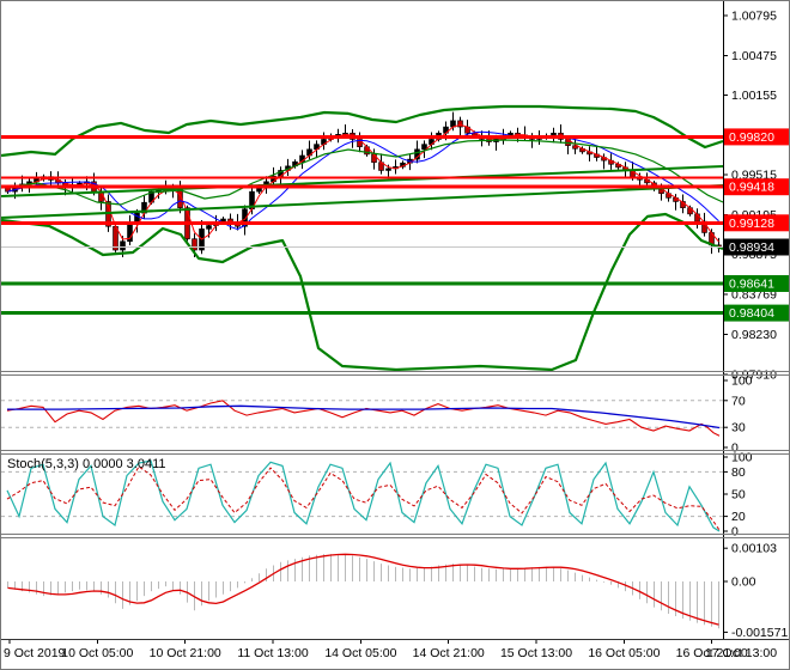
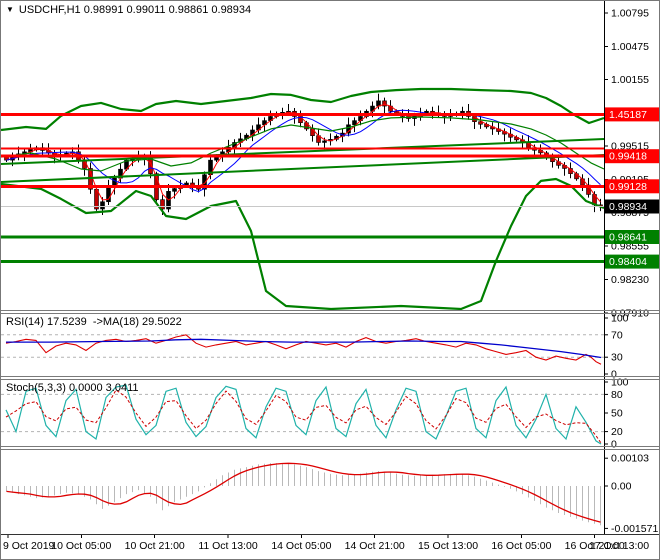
  1.00795
  1.00475
  1.00155
  0.99515
- 0.83769
+ 0.98555
  0.98230
- 0.99820
+ 1.45187
  0.99418
  0.99128
  0.98934
  0.98641
  0.98404
  100
  70
  30
  0
  100
  80
  50
  20
  0
  0.00103
  0.00
  -0.001571
  9 Oct 2019
  10 Oct 05:00
  10 Oct 21:00
  11 Oct 13:00
  14 Oct 05:00
  14 Oct 21:00
  15 Oct 13:00
  16 Oct 05:00
  16 Oct 21:00
  17 Oct 13:00
+ ▼ USDCHF,H1 0.98991 0.99011 0.98861 0.98934
+ RSI(14) 17.5239 ->MA(18) 29.5022
  Stoch(5,3,3) 0.0000 3.0411
